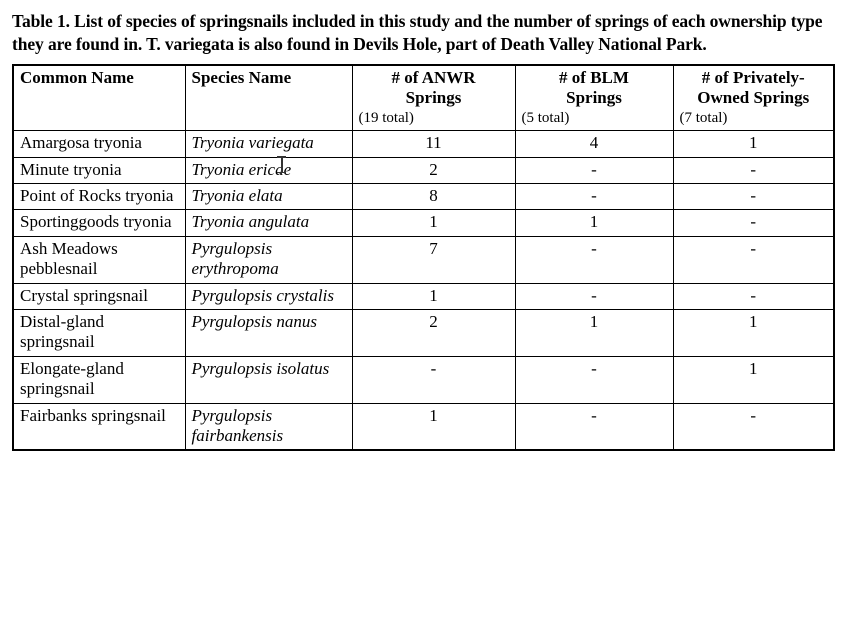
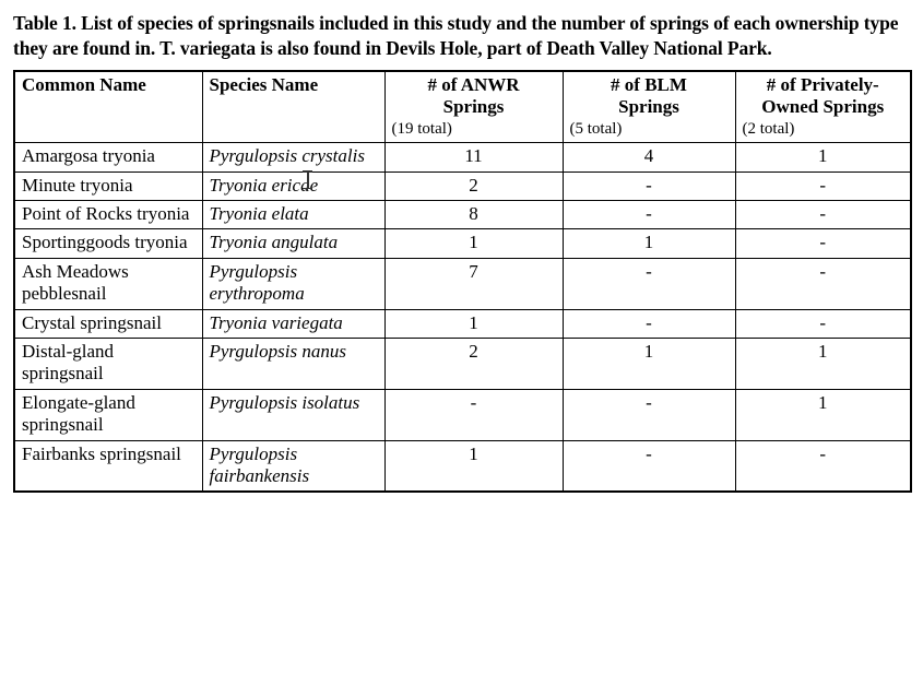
  Table 1. List of species of springsnails included in this study and the number of springs of each ownership type they are found in. T. variegata is also found in Devils Hole, part of Death Valley National Park.
- Common Name	Species Name	# of ANWR Springs (19 total)	# of BLM Springs (5 total)	# of Privately- Owned Springs (7 total)
+ Common Name	Species Name	# of ANWR Springs (19 total)	# of BLM Springs (5 total)	# of Privately- Owned Springs (2 total)
- Amargosa tryonia	Tryonia variegata	11	4	1
+ Amargosa tryonia	Pyrgulopsis crystalis	11	4	1
  Minute tryonia	Tryonia erice	2	-	-
  Point of Rocks tryonia	Tryonia elata	8	-	-
  Sportinggoods tryonia	Tryonia angulata	1	1	-
  Ash Meadows pebblesnail	Pyrgulopsis erythropoma	7	-	-
- Crystal springsnail	Pyrgulopsis crystalis	1	-	-
+ Crystal springsnail	Tryonia variegata	1	-	-
  Distal-gland springsnail	Pyrgulopsis nanus	2	1	1
  Elongate-gland springsnail	Pyrgulopsis isolatus	-	-	1
  Fairbanks springsnail	Pyrgulopsis fairbankensis	1	-	-
